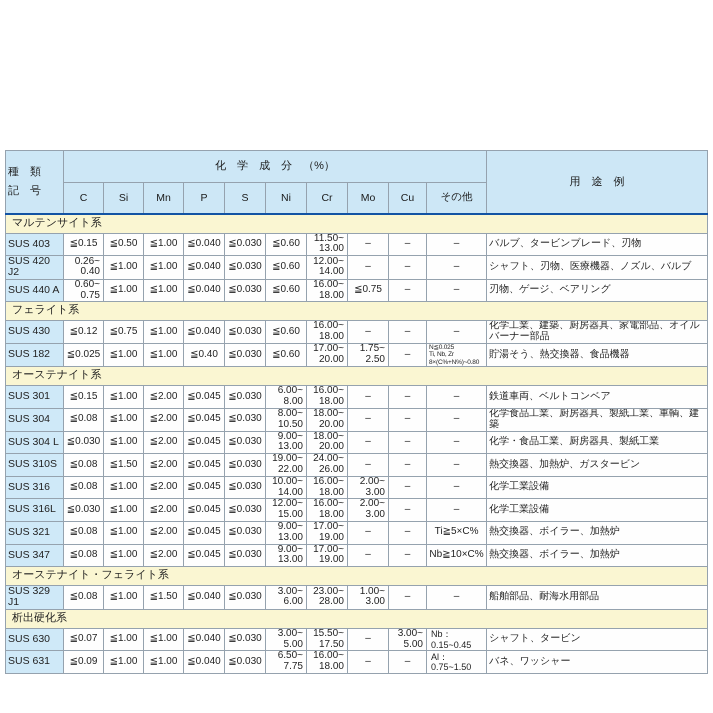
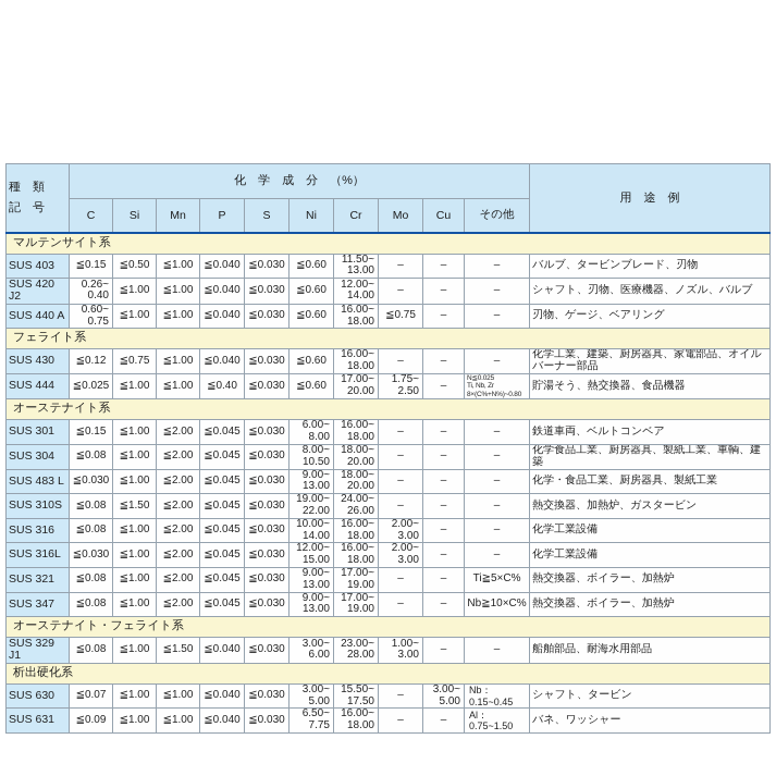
  種 類 記 号	化 学 成 分 （%）	用 途 例
  C	Si	Mn	P	S	Ni	Cr	Mo	Cu	その他
  マルテンサイト系
  SUS 403	≦0.15	≦0.50	≦1.00	≦0.040	≦0.030	≦0.60	11.50~ 13.00	–	–	–	バルブ、タービンブレード、刃物
  SUS 420 J2	0.26~ 0.40	≦1.00	≦1.00	≦0.040	≦0.030	≦0.60	12.00~ 14.00	–	–	–	シャフト、刃物、医療機器、ノズル、バルブ
  SUS 440 A	0.60~ 0.75	≦1.00	≦1.00	≦0.040	≦0.030	≦0.60	16.00~ 18.00	≦0.75	–	–	刃物、ゲージ、ベアリング
  フェライト系
  SUS 430	≦0.12	≦0.75	≦1.00	≦0.040	≦0.030	≦0.60	16.00~ 18.00	–	–	–	化学工業、建築、厨房器具、家電部品、オイルバーナー部品
- SUS 182	≦0.025	≦1.00	≦1.00	≦0.40	≦0.030	≦0.60	17.00~ 20.00	1.75~ 2.50	–		貯湯そう、熱交換器、食品機器
+ SUS 444	≦0.025	≦1.00	≦1.00	≦0.40	≦0.030	≦0.60	17.00~ 20.00	1.75~ 2.50	–		貯湯そう、熱交換器、食品機器
  オーステナイト系
  SUS 301	≦0.15	≦1.00	≦2.00	≦0.045	≦0.030	6.00~ 8.00	16.00~ 18.00	–	–	–	鉄道車両、ベルトコンベア
  SUS 304	≦0.08	≦1.00	≦2.00	≦0.045	≦0.030	8.00~ 10.50	18.00~ 20.00	–	–	–	化学食品工業、厨房器具、製紙工業、車輌、建築
- SUS 304 L	≦0.030	≦1.00	≦2.00	≦0.045	≦0.030	9.00~ 13.00	18.00~ 20.00	–	–	–	化学・食品工業、厨房器具、製紙工業
+ SUS 483 L	≦0.030	≦1.00	≦2.00	≦0.045	≦0.030	9.00~ 13.00	18.00~ 20.00	–	–	–	化学・食品工業、厨房器具、製紙工業
  SUS 310S	≦0.08	≦1.50	≦2.00	≦0.045	≦0.030	19.00~ 22.00	24.00~ 26.00	–	–	–	熱交換器、加熱炉、ガスタービン
  SUS 316	≦0.08	≦1.00	≦2.00	≦0.045	≦0.030	10.00~ 14.00	16.00~ 18.00	2.00~ 3.00	–	–	化学工業設備
  SUS 316L	≦0.030	≦1.00	≦2.00	≦0.045	≦0.030	12.00~ 15.00	16.00~ 18.00	2.00~ 3.00	–	–	化学工業設備
  SUS 321	≦0.08	≦1.00	≦2.00	≦0.045	≦0.030	9.00~ 13.00	17.00~ 19.00	–	–	Ti≧5×C%	熱交換器、ボイラー、加熱炉
  SUS 347	≦0.08	≦1.00	≦2.00	≦0.045	≦0.030	9.00~ 13.00	17.00~ 19.00	–	–	Nb≧10×C%	熱交換器、ボイラー、加熱炉
  オーステナイト・フェライト系
  SUS 329 J1	≦0.08	≦1.00	≦1.50	≦0.040	≦0.030	3.00~ 6.00	23.00~ 28.00	1.00~ 3.00	–	–	船舶部品、耐海水用部品
  析出硬化系
  SUS 630	≦0.07	≦1.00	≦1.00	≦0.040	≦0.030	3.00~ 5.00	15.50~ 17.50	–	3.00~ 5.00	Nb： 0.15~0.45	シャフト、タービン
  SUS 631	≦0.09	≦1.00	≦1.00	≦0.040	≦0.030	6.50~ 7.75	16.00~ 18.00	–	–	Al： 0.75~1.50	バネ、ワッシャー
